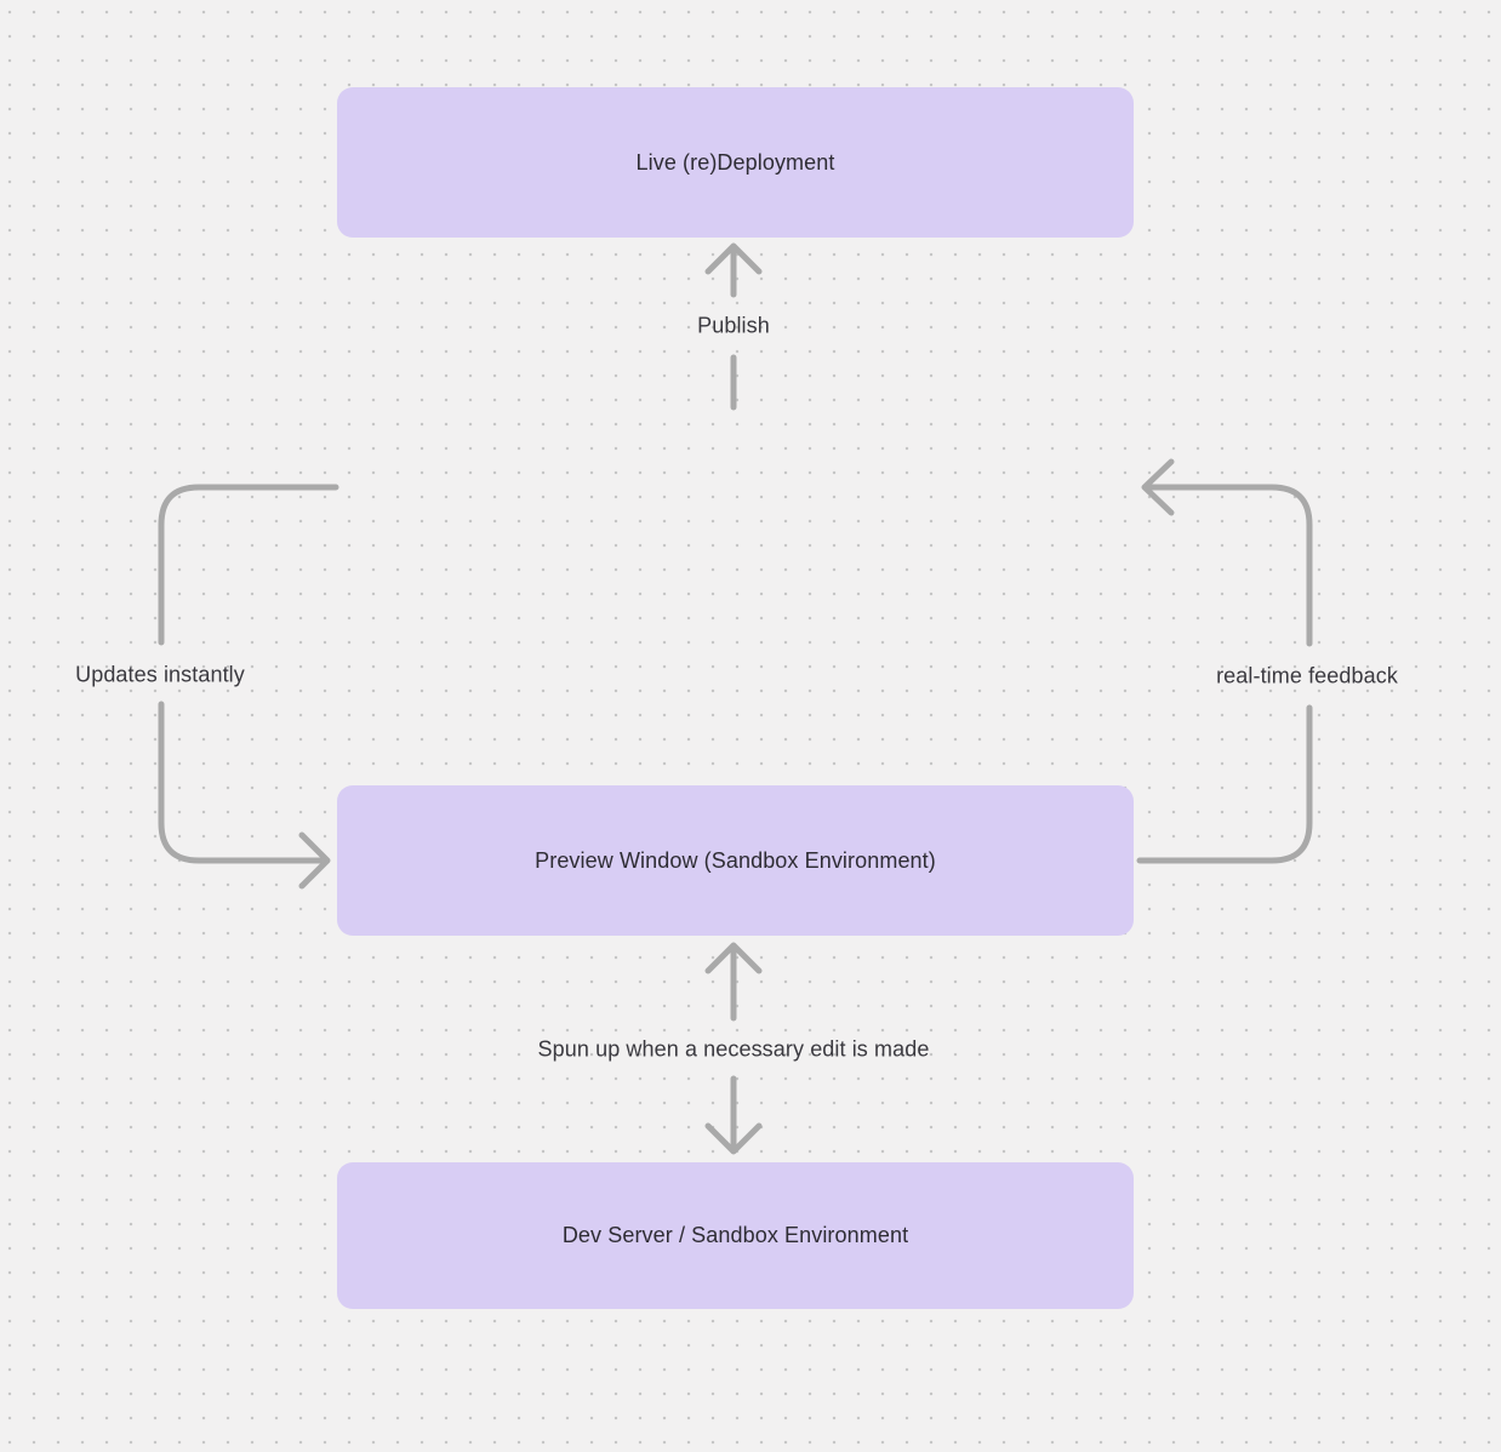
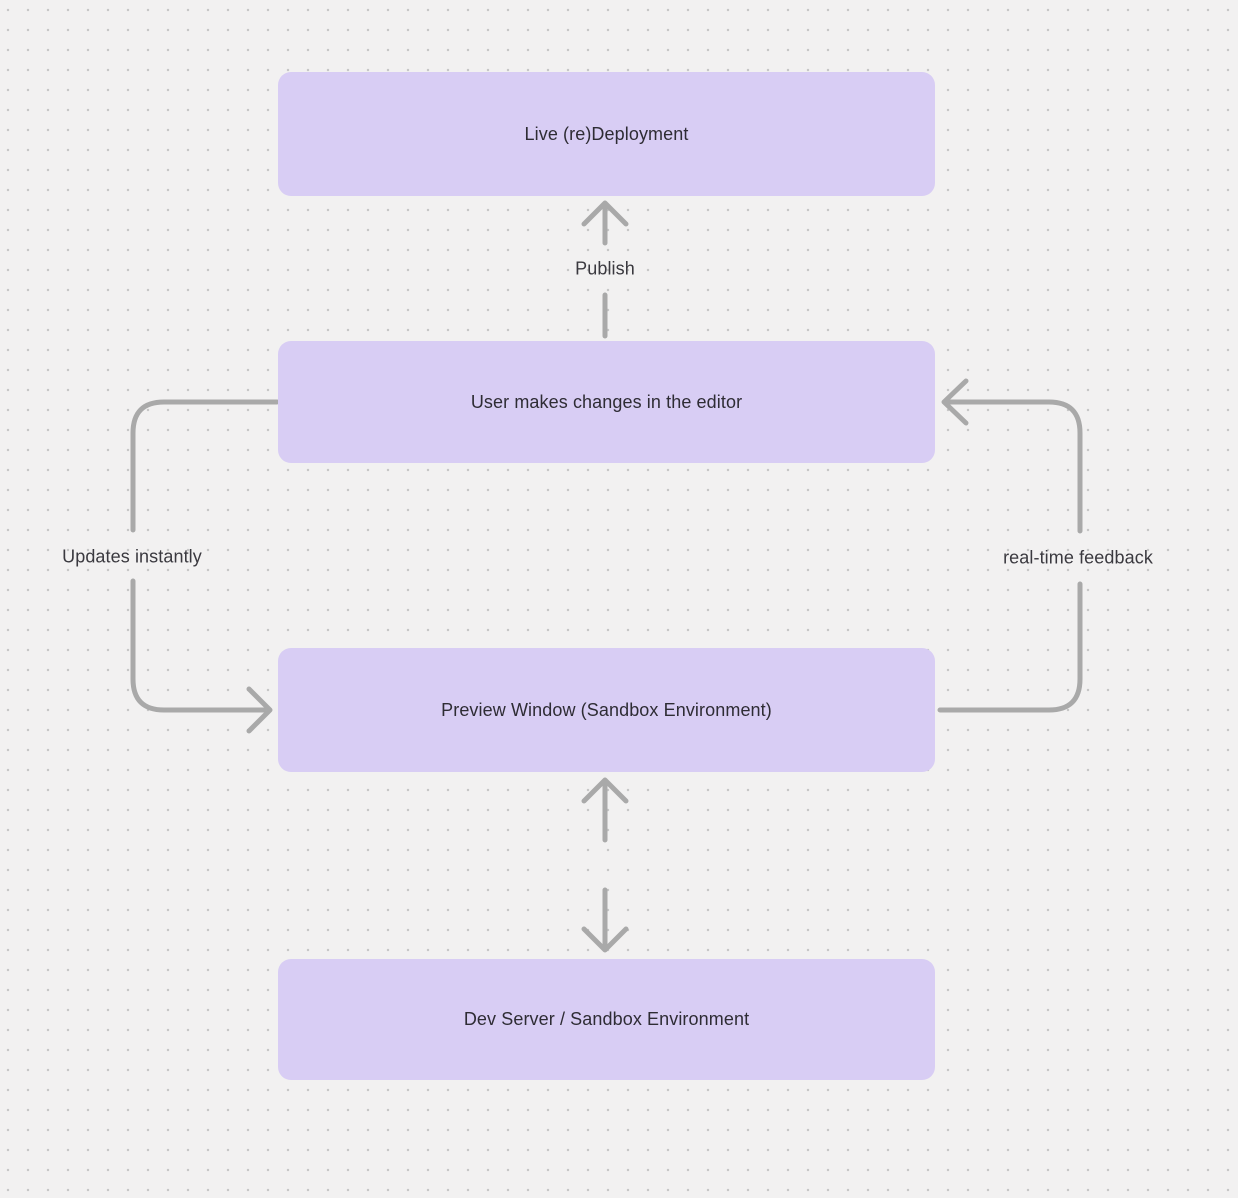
  Live (re)Deployment
+ User makes changes in the editor
  Preview Window (Sandbox Environment)
  Dev Server / Sandbox Environment
  Publish
  Updates instantly
  real-time feedback
- Spun up when a necessary edit is made
